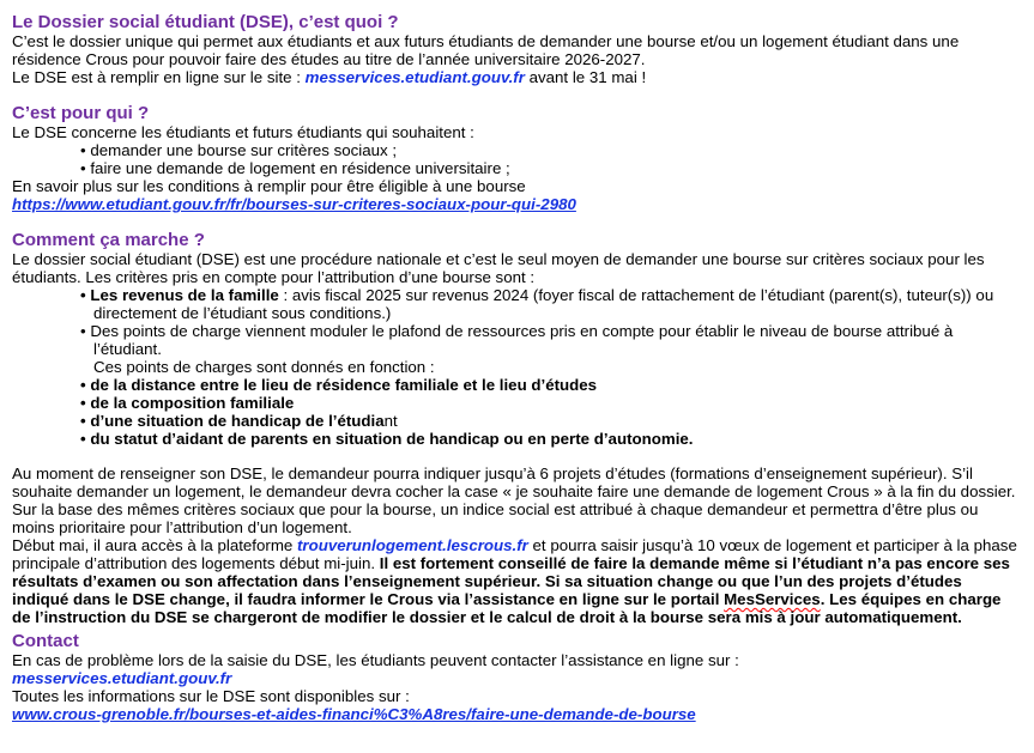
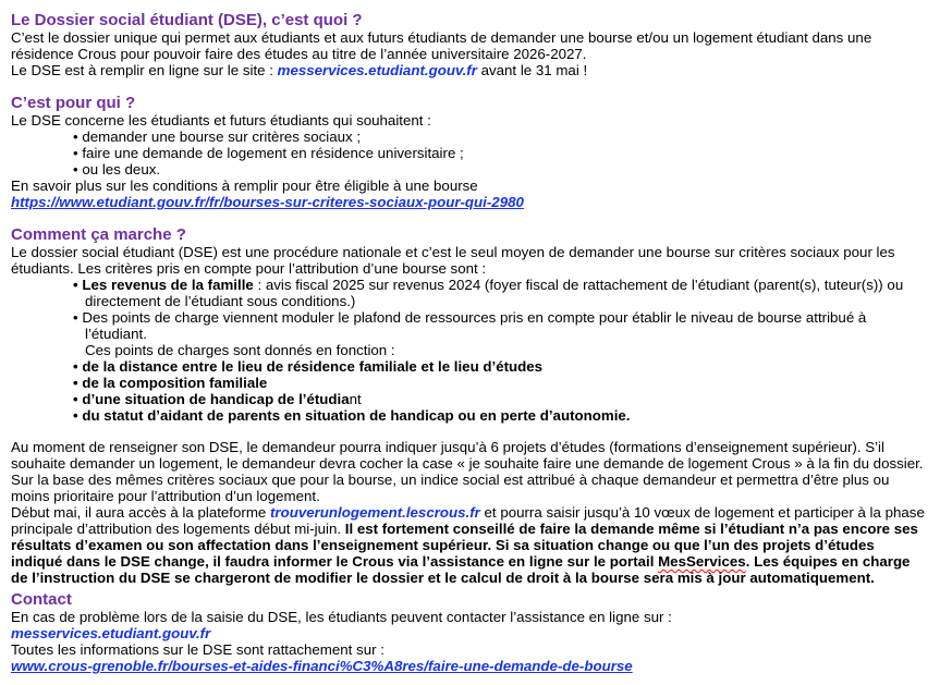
  Le Dossier social étudiant (DSE), c’est quoi ?
  C’est le dossier unique qui permet aux étudiants et aux futurs étudiants de demander une bourse et/ou un logement étudiant dans une résidence Crous pour pouvoir faire des études au titre de l’année universitaire 2026-2027.
  Le DSE est à remplir en ligne sur le site : messervices.etudiant.gouv.fr avant le 31 mai !
  C’est pour qui ?
  Le DSE concerne les étudiants et futurs étudiants qui souhaitent :
  demander une bourse sur critères sociaux ;
  faire une demande de logement en résidence universitaire ;
+ ou les deux.
  En savoir plus sur les conditions à remplir pour être éligible à une bourse
  https://www.etudiant.gouv.fr/fr/bourses-sur-criteres-sociaux-pour-qui-2980
  Comment ça marche ?
  Le dossier social étudiant (DSE) est une procédure nationale et c’est le seul moyen de demander une bourse sur critères sociaux pour les étudiants. Les critères pris en compte pour l’attribution d’une bourse sont :
  Les revenus de la famille : avis fiscal 2025 sur revenus 2024 (foyer fiscal de rattachement de l’étudiant (parent(s), tuteur(s)) ou directement de l’étudiant sous conditions.)
  Des points de charge viennent moduler le plafond de ressources pris en compte pour établir le niveau de bourse attribué à l’étudiant.
  Ces points de charges sont donnés en fonction :
  de la distance entre le lieu de résidence familiale et le lieu d’études
  de la composition familiale
  d’une situation de handicap de l’étudiant
  du statut d’aidant de parents en situation de handicap ou en perte d’autonomie.
  Au moment de renseigner son DSE, le demandeur pourra indiquer jusqu’à 6 projets d’études (formations d’enseignement supérieur). S’il souhaite demander un logement, le demandeur devra cocher la case « je souhaite faire une demande de logement Crous » à la fin du dossier. Sur la base des mêmes critères sociaux que pour la bourse, un indice social est attribué à chaque demandeur et permettra d’être plus ou moins prioritaire pour l’attribution d’un logement.
  Début mai, il aura accès à la plateforme trouverunlogement.lescrous.fr et pourra saisir jusqu’à 10 vœux de logement et participer à la phase principale d’attribution des logements début mi-juin. Il est fortement conseillé de faire la demande même si l’étudiant n’a pas encore ses résultats d’examen ou son affectation dans l’enseignement supérieur. Si sa situation change ou que l’un des projets d’études indiqué dans le DSE change, il faudra informer le Crous via l’assistance en ligne sur le portail MesServices. Les équipes en charge de l’instruction du DSE se chargeront de modifier le dossier et le calcul de droit à la bourse sera mis à jour automatiquement.
  Contact
  En cas de problème lors de la saisie du DSE, les étudiants peuvent contacter l’assistance en ligne sur :
  messervices.etudiant.gouv.fr
- Toutes les informations sur le DSE sont disponibles sur :
+ Toutes les informations sur le DSE sont rattachement sur :
  www.crous-grenoble.fr/bourses-et-aides-financi%C3%A8res/faire-une-demande-de-bourse
